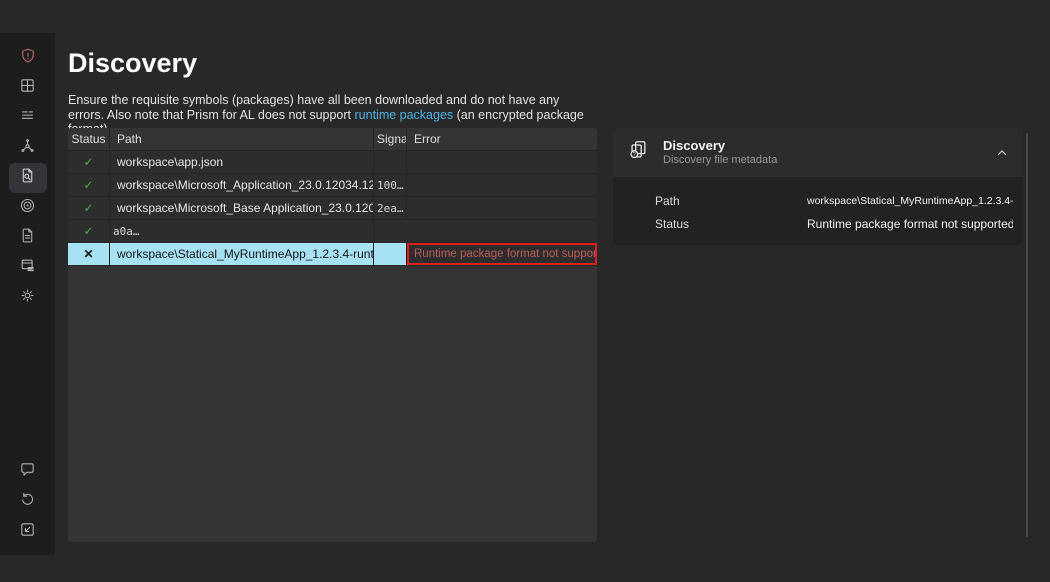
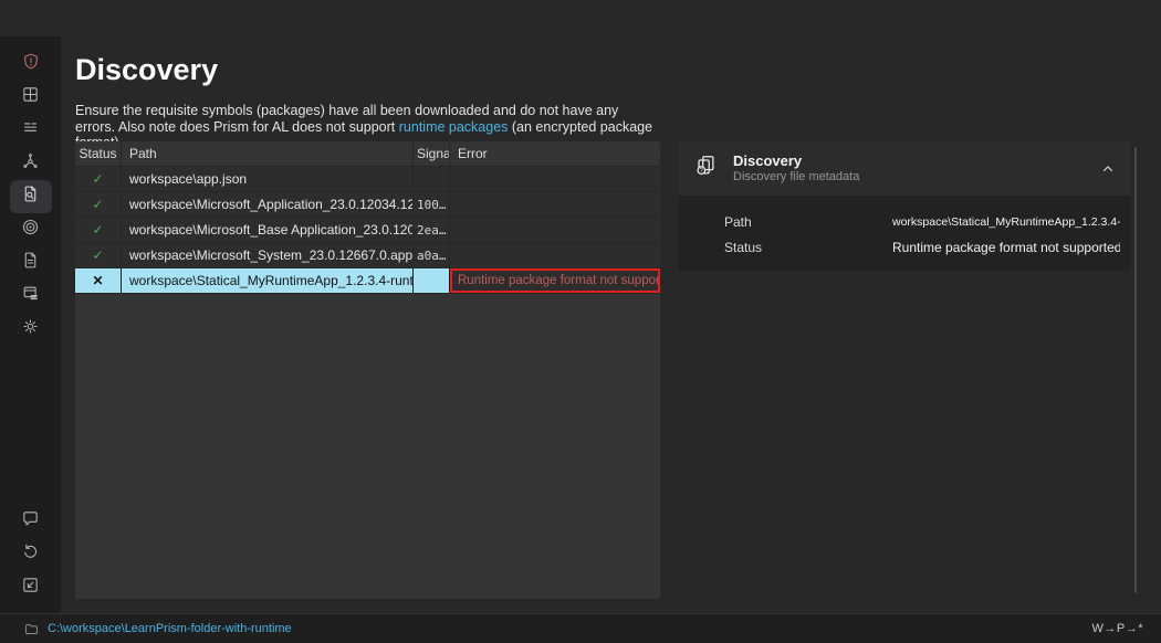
  Discovery
- Ensure the requisite symbols (packages) have all been downloaded and do not have any errors. Also note that Prism for AL does not support runtime packages (an encrypted package
+ Ensure the requisite symbols (packages) have all been downloaded and do not have any errors. Also note does Prism for AL does not support runtime packages (an encrypted package
  Status
  Path
  Signa
  Error
  ✓
  workspace\app.json
  ✓
  workspace\Microsoft_Application_23.0.12034.12
  100…
  ✓
  workspace\Microsoft_Base Application_23.0.120
  2ea…
  ✓
+ workspace\Microsoft_System_23.0.12667.0.app
  a0a…
  ✕
  workspace\Statical_MyRuntimeApp_1.2.3.4-runt
  Runtime package format not suppor
  Discovery
  Discovery file metadata
  Path
  workspace\Statical_MyRuntimeApp_1.2.3.4-
  Status
  Runtime package format not supported
+ C:\workspace\LearnPrism-folder-with-runtime
+ W→P→*
